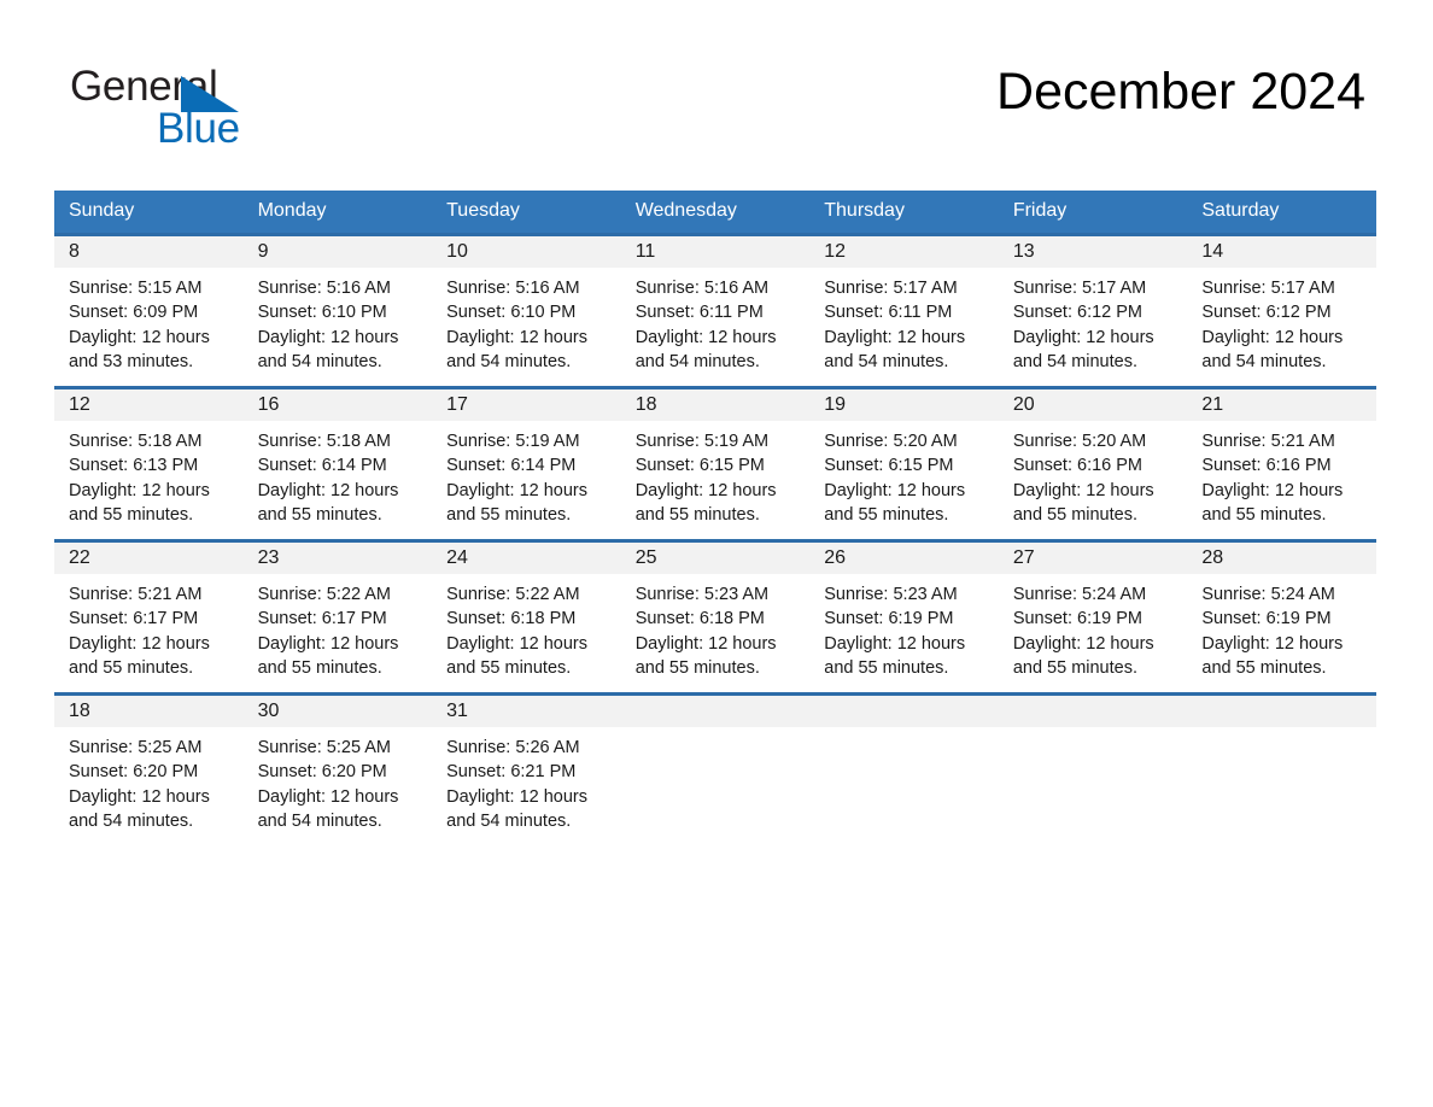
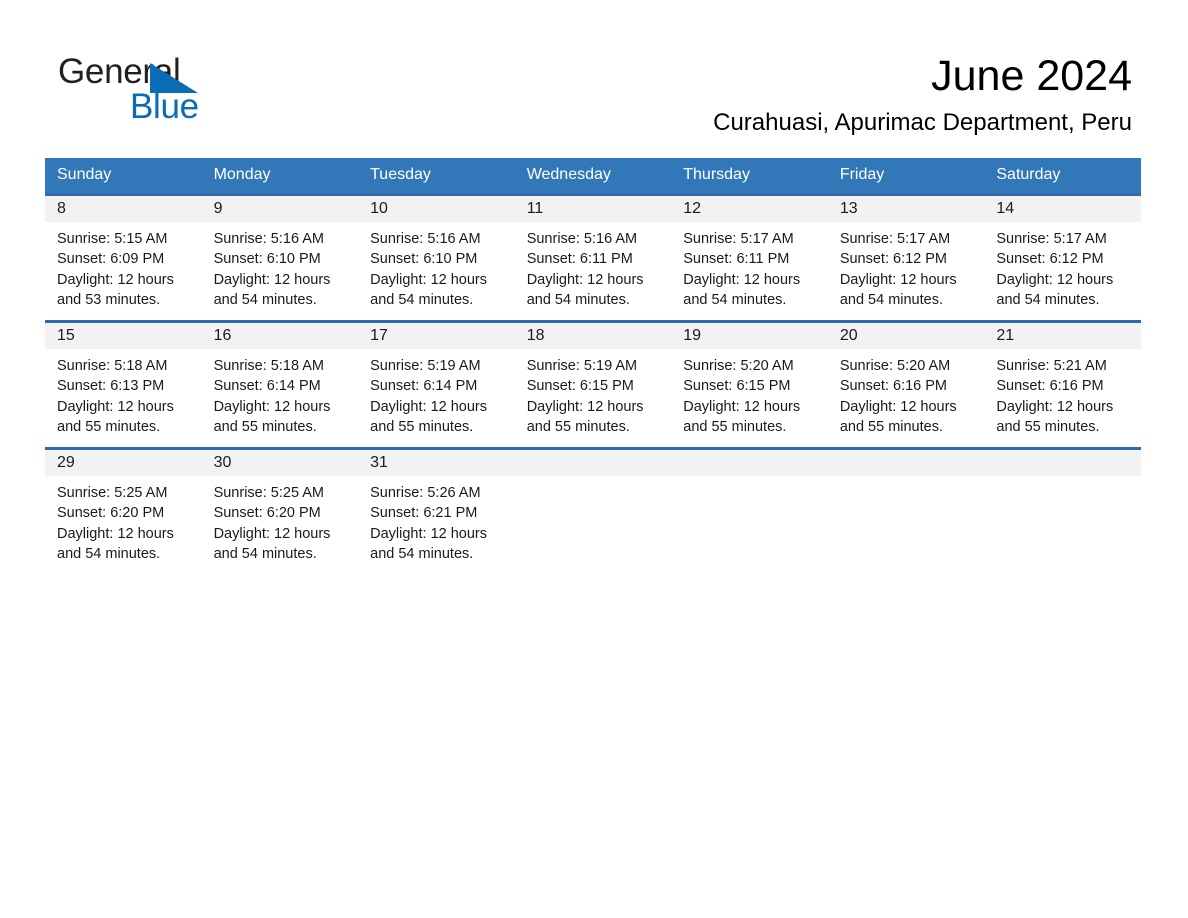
  General
  Blue
- December 2024
+ June 2024
+ Curahuasi, Apurimac Department, Peru
  Sunday	Monday	Tuesday	Wednesday	Thursday	Friday	Saturday
  8Sunrise: 5:15 AMSunset: 6:09 PMDaylight: 12 hoursand 53 minutes.	9Sunrise: 5:16 AMSunset: 6:10 PMDaylight: 12 hoursand 54 minutes.	10Sunrise: 5:16 AMSunset: 6:10 PMDaylight: 12 hoursand 54 minutes.	11Sunrise: 5:16 AMSunset: 6:11 PMDaylight: 12 hoursand 54 minutes.	12Sunrise: 5:17 AMSunset: 6:11 PMDaylight: 12 hoursand 54 minutes.	13Sunrise: 5:17 AMSunset: 6:12 PMDaylight: 12 hoursand 54 minutes.	14Sunrise: 5:17 AMSunset: 6:12 PMDaylight: 12 hoursand 54 minutes.
- 12Sunrise: 5:18 AMSunset: 6:13 PMDaylight: 12 hoursand 55 minutes.	16Sunrise: 5:18 AMSunset: 6:14 PMDaylight: 12 hoursand 55 minutes.	17Sunrise: 5:19 AMSunset: 6:14 PMDaylight: 12 hoursand 55 minutes.	18Sunrise: 5:19 AMSunset: 6:15 PMDaylight: 12 hoursand 55 minutes.	19Sunrise: 5:20 AMSunset: 6:15 PMDaylight: 12 hoursand 55 minutes.	20Sunrise: 5:20 AMSunset: 6:16 PMDaylight: 12 hoursand 55 minutes.	21Sunrise: 5:21 AMSunset: 6:16 PMDaylight: 12 hoursand 55 minutes.
+ 15Sunrise: 5:18 AMSunset: 6:13 PMDaylight: 12 hoursand 55 minutes.	16Sunrise: 5:18 AMSunset: 6:14 PMDaylight: 12 hoursand 55 minutes.	17Sunrise: 5:19 AMSunset: 6:14 PMDaylight: 12 hoursand 55 minutes.	18Sunrise: 5:19 AMSunset: 6:15 PMDaylight: 12 hoursand 55 minutes.	19Sunrise: 5:20 AMSunset: 6:15 PMDaylight: 12 hoursand 55 minutes.	20Sunrise: 5:20 AMSunset: 6:16 PMDaylight: 12 hoursand 55 minutes.	21Sunrise: 5:21 AMSunset: 6:16 PMDaylight: 12 hoursand 55 minutes.
- 22Sunrise: 5:21 AMSunset: 6:17 PMDaylight: 12 hoursand 55 minutes.	23Sunrise: 5:22 AMSunset: 6:17 PMDaylight: 12 hoursand 55 minutes.	24Sunrise: 5:22 AMSunset: 6:18 PMDaylight: 12 hoursand 55 minutes.	25Sunrise: 5:23 AMSunset: 6:18 PMDaylight: 12 hoursand 55 minutes.	26Sunrise: 5:23 AMSunset: 6:19 PMDaylight: 12 hoursand 55 minutes.	27Sunrise: 5:24 AMSunset: 6:19 PMDaylight: 12 hoursand 55 minutes.	28Sunrise: 5:24 AMSunset: 6:19 PMDaylight: 12 hoursand 55 minutes.
- 18Sunrise: 5:25 AMSunset: 6:20 PMDaylight: 12 hoursand 54 minutes.	30Sunrise: 5:25 AMSunset: 6:20 PMDaylight: 12 hoursand 54 minutes.	31Sunrise: 5:26 AMSunset: 6:21 PMDaylight: 12 hoursand 54 minutes.
+ 29Sunrise: 5:25 AMSunset: 6:20 PMDaylight: 12 hoursand 54 minutes.	30Sunrise: 5:25 AMSunset: 6:20 PMDaylight: 12 hoursand 54 minutes.	31Sunrise: 5:26 AMSunset: 6:21 PMDaylight: 12 hoursand 54 minutes.
